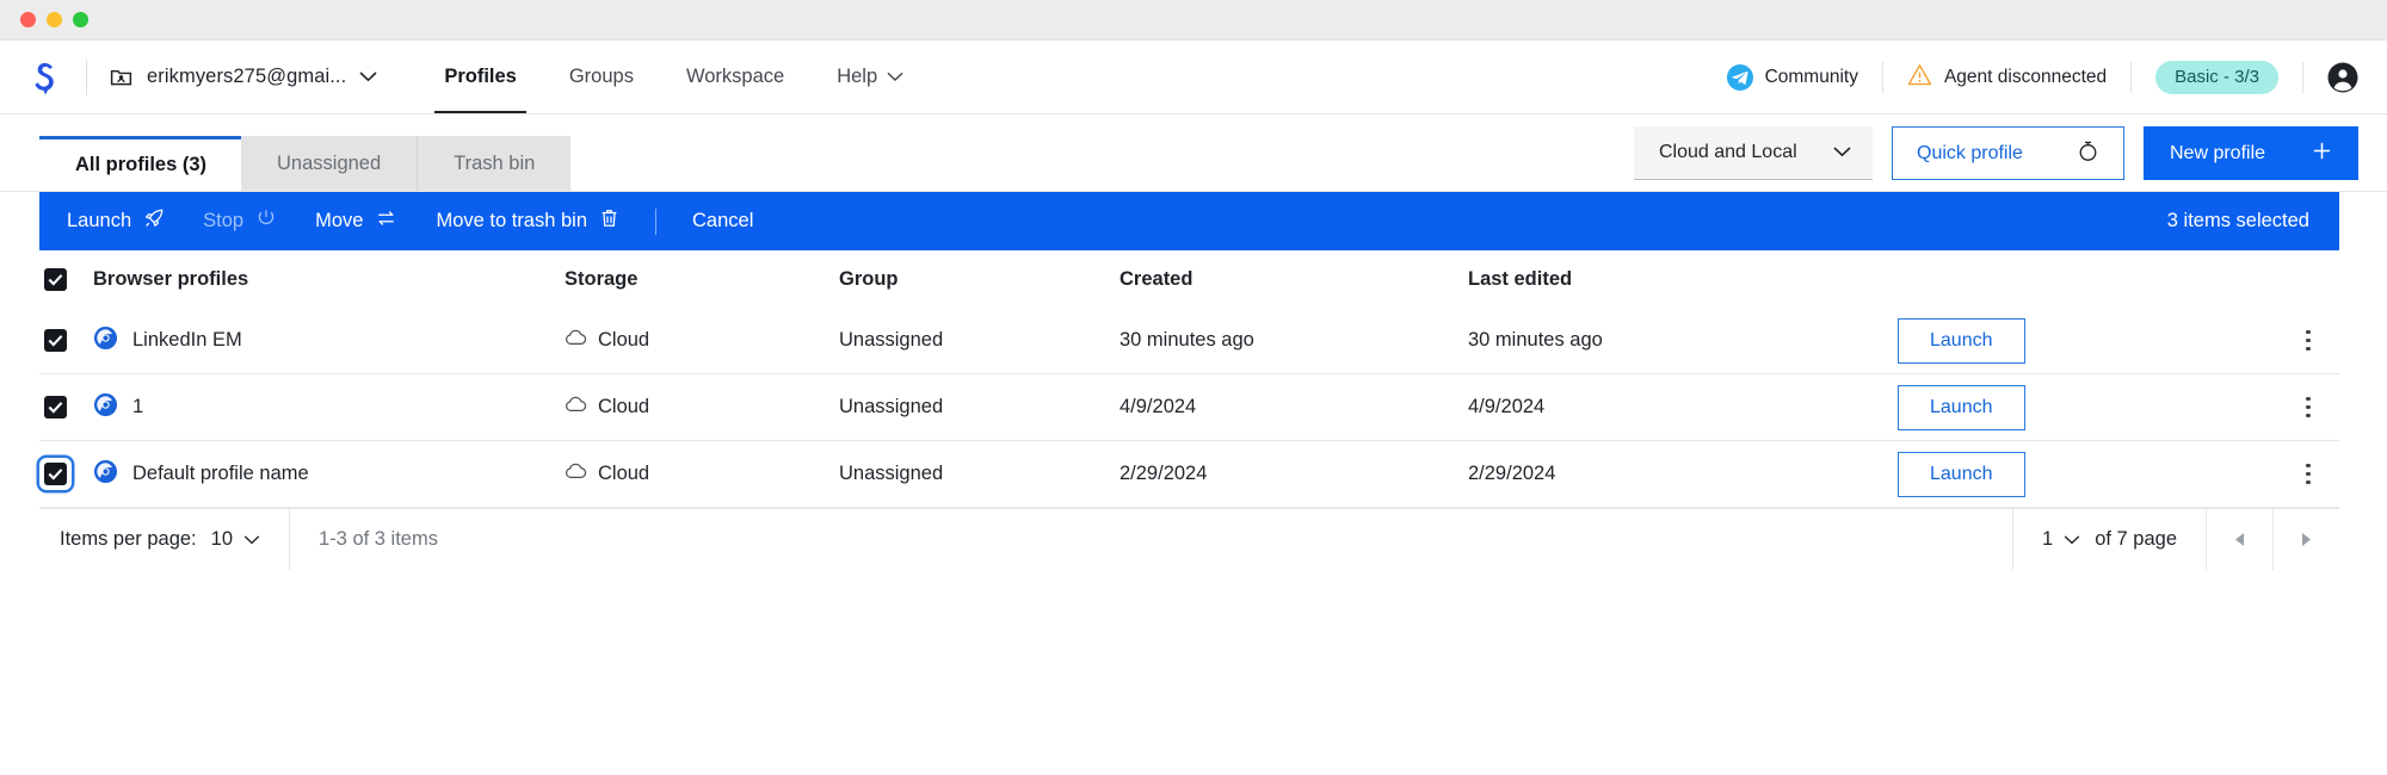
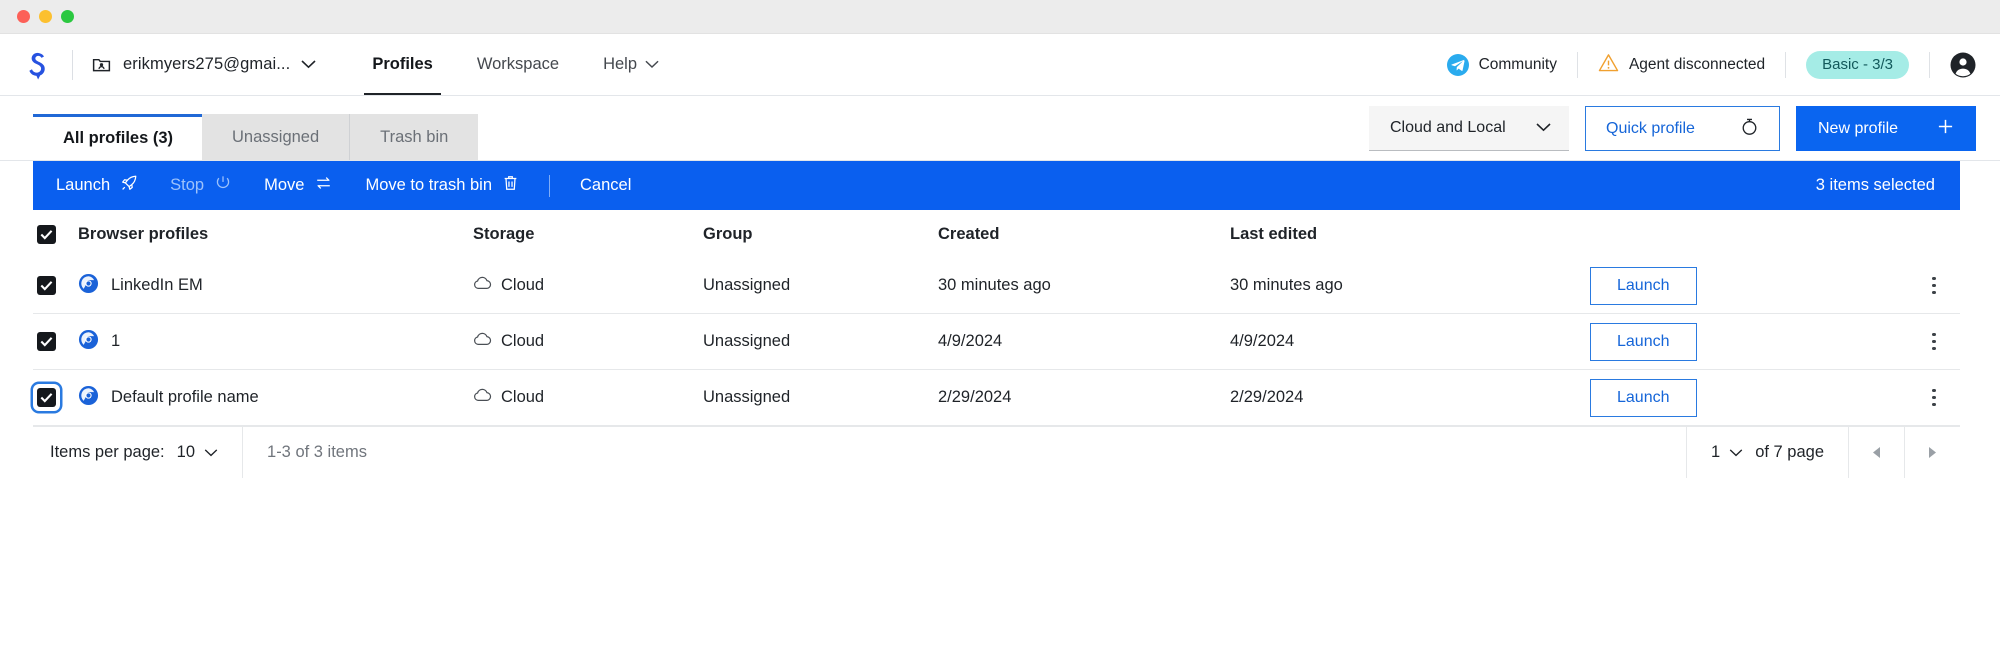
  erikmyers275@gmai...
  Profiles
- Groups
  Workspace
  Help
  Community
  Agent disconnected
  Basic - 3/3
  All profiles (3)
  Unassigned
  Trash bin
  Cloud and Local
  Quick profile
  New profile
  Launch
  Stop
  Move
  Move to trash bin
  Cancel
  3 items selected
  Browser profiles
  Storage
  Group
  Created
  Last edited
  LinkedIn EM
  Cloud
  Unassigned
  30 minutes ago
  30 minutes ago
  Launch
  1
  Cloud
  Unassigned
  4/9/2024
  4/9/2024
  Launch
  Default profile name
  Cloud
  Unassigned
  2/29/2024
  2/29/2024
  Launch
  Items per page:
  10
  1-3 of 3 items
  1
  of 7 page
